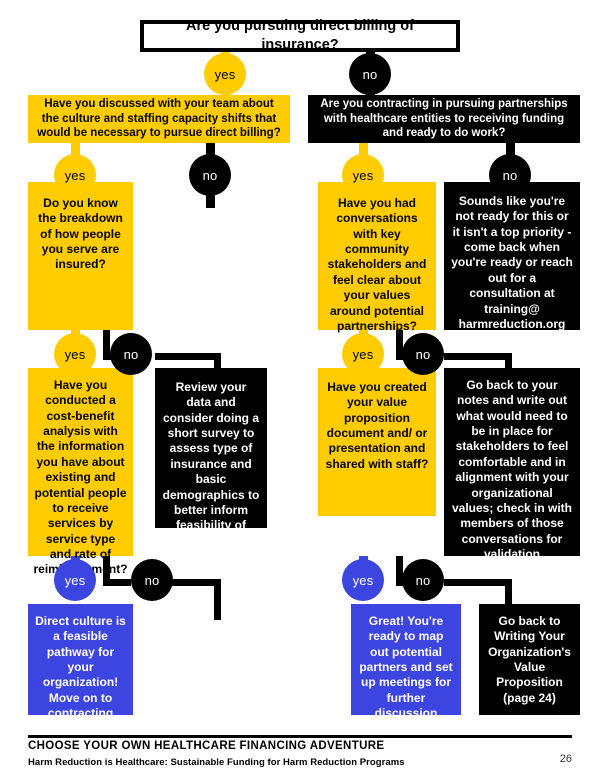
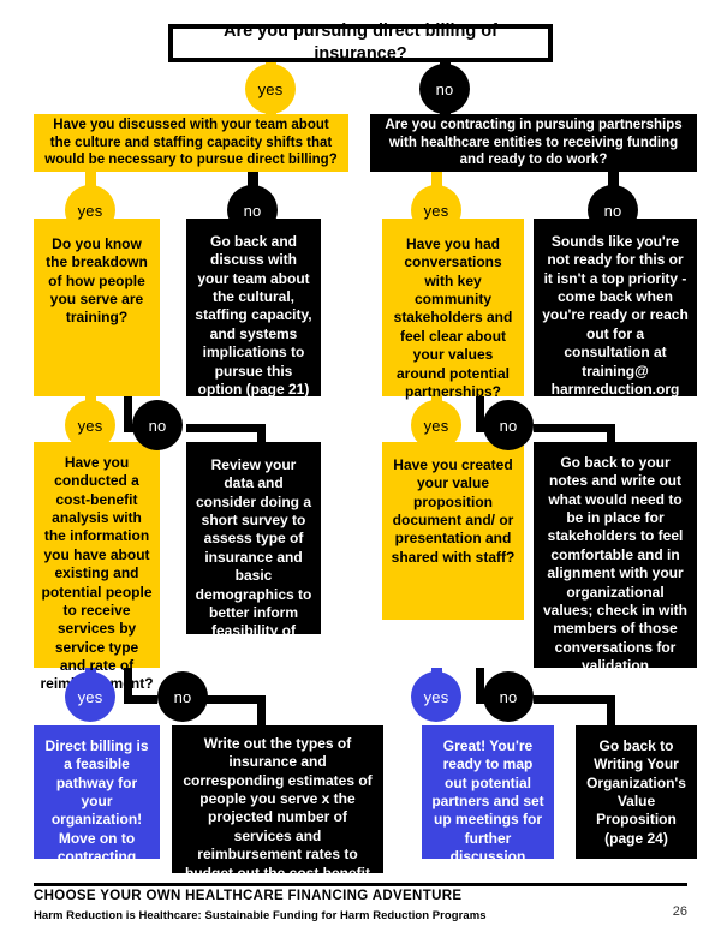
  Are you pursuing direct billing of insurance?
  yes
  no
  Have you discussed with your team about the culture and staffing capacity shifts that would be necessary to pursue direct billing?
  Are you contracting in pursuing partnerships with healthcare entities to receiving funding and ready to do work?
  yes
  no
  yes
  no
- Do you know the breakdown of how people you serve are insured?
+ Do you know the breakdown of how people you serve are training?
+ Go back and discuss with your team about the cultural, staffing capacity, and systems implications to pursue this option (page 21)
  Have you had conversations with key community stakeholders and feel clear about your values around potential partnerships?
  Sounds like you're not ready for this or it isn't a top priority - come back when you're ready or reach out for a consultation at training@ harmreduction.org
  yes
  no
  yes
  no
  Have you conducted a cost-benefit analysis with the information you have about existing and potential people to receive services by service type and rate of reimment?
  Review your data and consider doing a short survey to assess type of insurance and basic demographics to better inform feasibility of
  Have you created your value proposition document and/ or presentation and shared with staff?
  Go back to your notes and write out what would need to be in place for stakeholders to feel comfortable and in alignment with your organizational values; check in with members of those conversations for validation
  yes
  no
  yes
  no
- Direct culture is a feasible pathway for your organization! Move on to contracting
+ Direct billing is a feasible pathway for your organization! Move on to contracting
+ Write out the types of insurance and corresponding estimates of people you serve x the projected number of services and reimbursement rates to budget out the cost benefit
  Great! You're ready to map out potential partners and set up meetings for further discussion
  Go back to Writing Your Organization's Value Proposition (page 24)
  CHOOSE YOUR OWN HEALTHCARE FINANCING ADVENTURE
  Harm Reduction is Healthcare: Sustainable Funding for Harm Reduction Programs
  26
